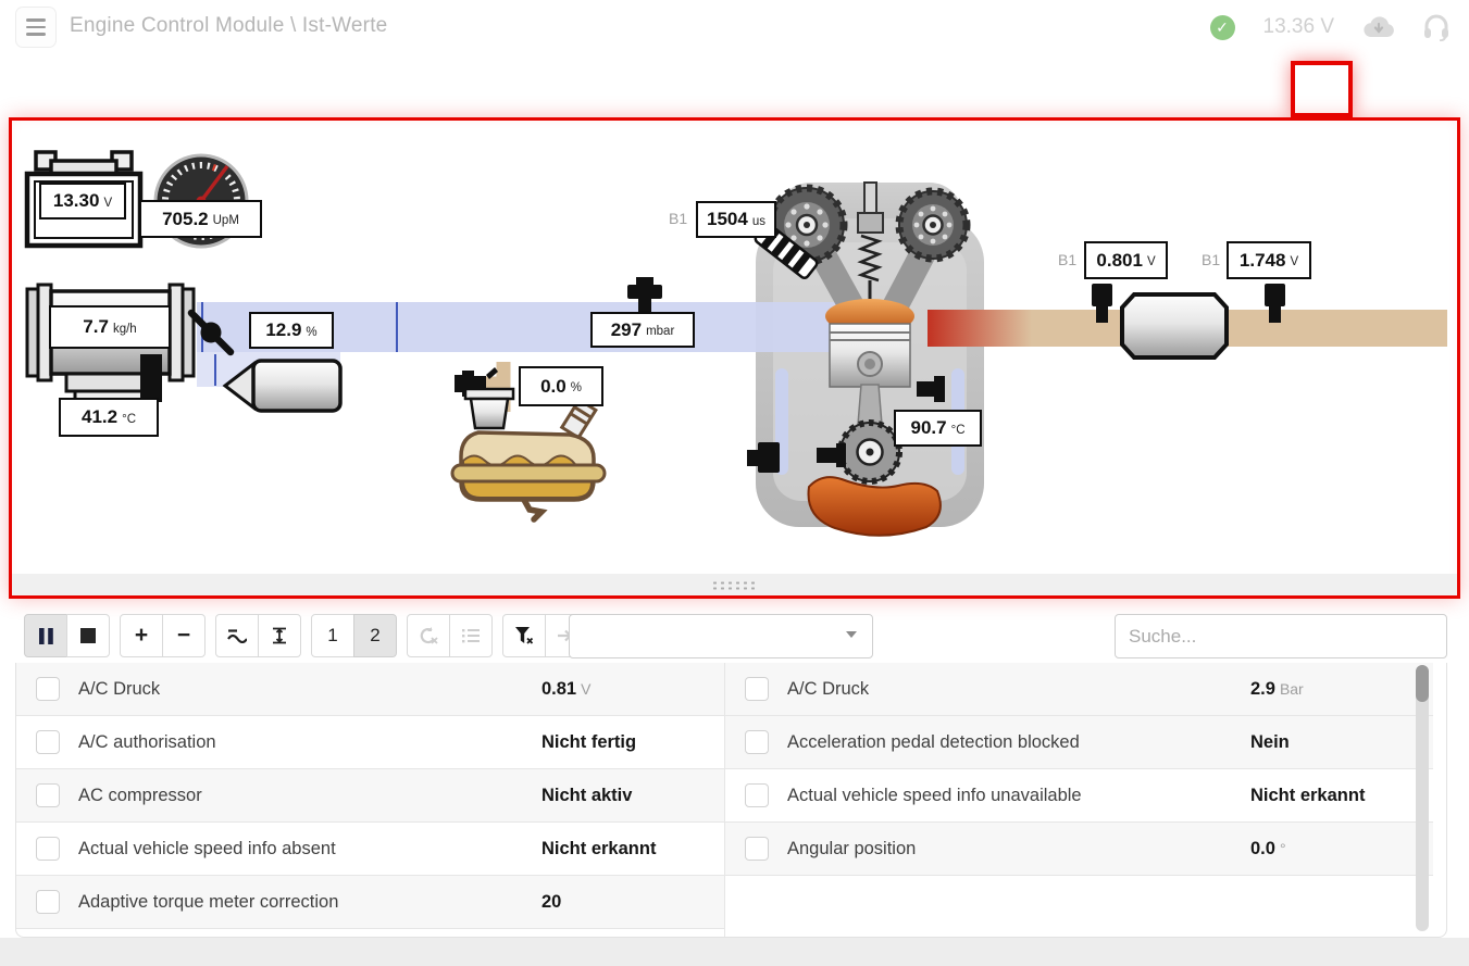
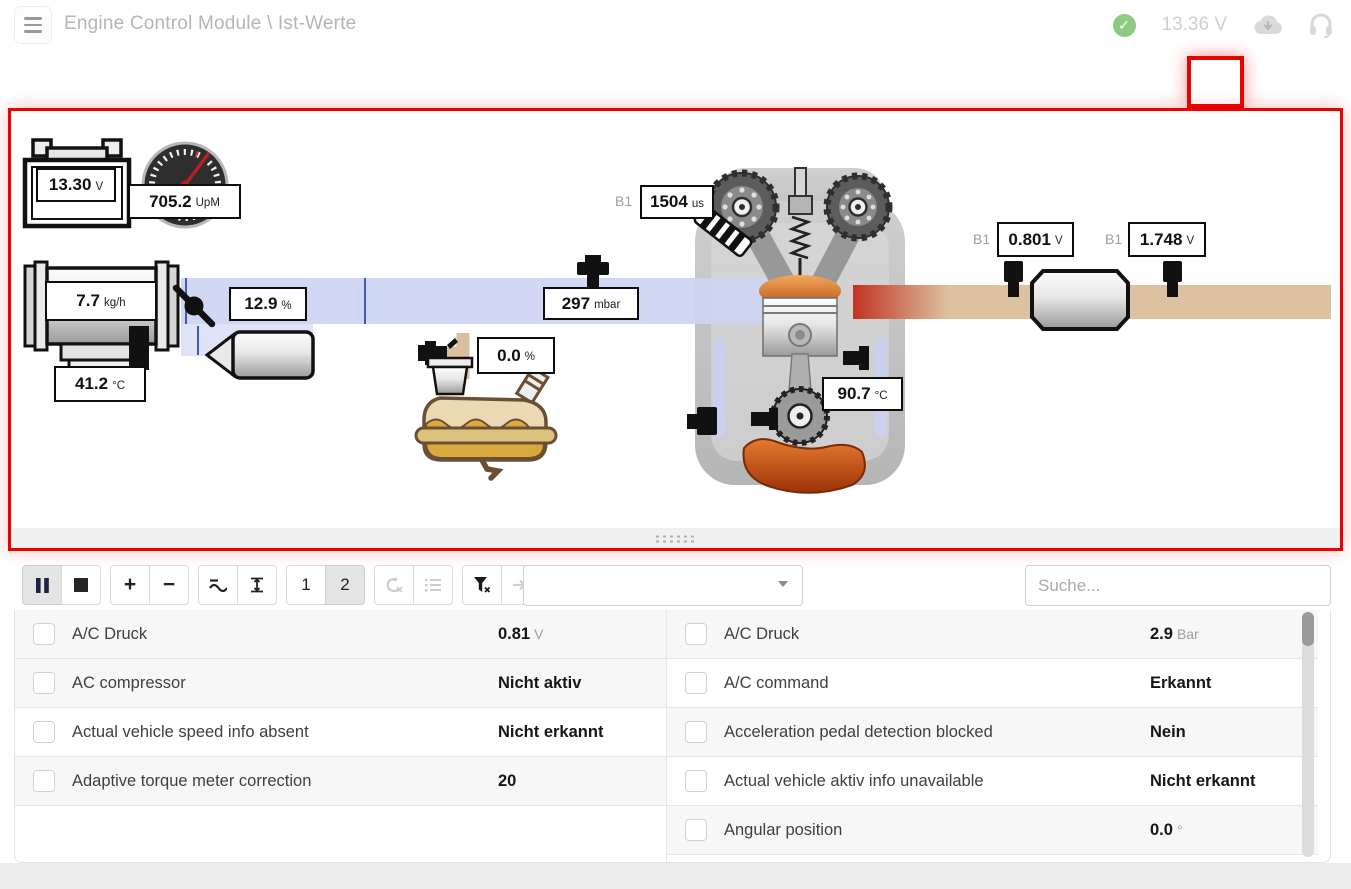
  Engine Control Module \ Ist-Werte
  ✓
  13.36 V
  13.30
  V
  705.2
  UpM
  7.7
  kg/h
  41.2
  °C
  12.9
  %
  297
  mbar
  0.0
  %
  B1
  1504
  us
  90.7
  °C
  B1
  0.801
  V
  B1
  1.748
  V
  +
  −
  1
  2
  Suche...
  A/C Druck
  0.81 V
- A/C authorisation
- Nicht fertig
  AC compressor
  Nicht aktiv
  Actual vehicle speed info absent
  Nicht erkannt
  Adaptive torque meter correction
  20
  A/C Druck
  2.9 Bar
+ A/C command
+ Erkannt
  Acceleration pedal detection blocked
  Nein
- Actual vehicle speed info unavailable
+ Actual vehicle aktiv info unavailable
  Nicht erkannt
  Angular position
  0.0 °
